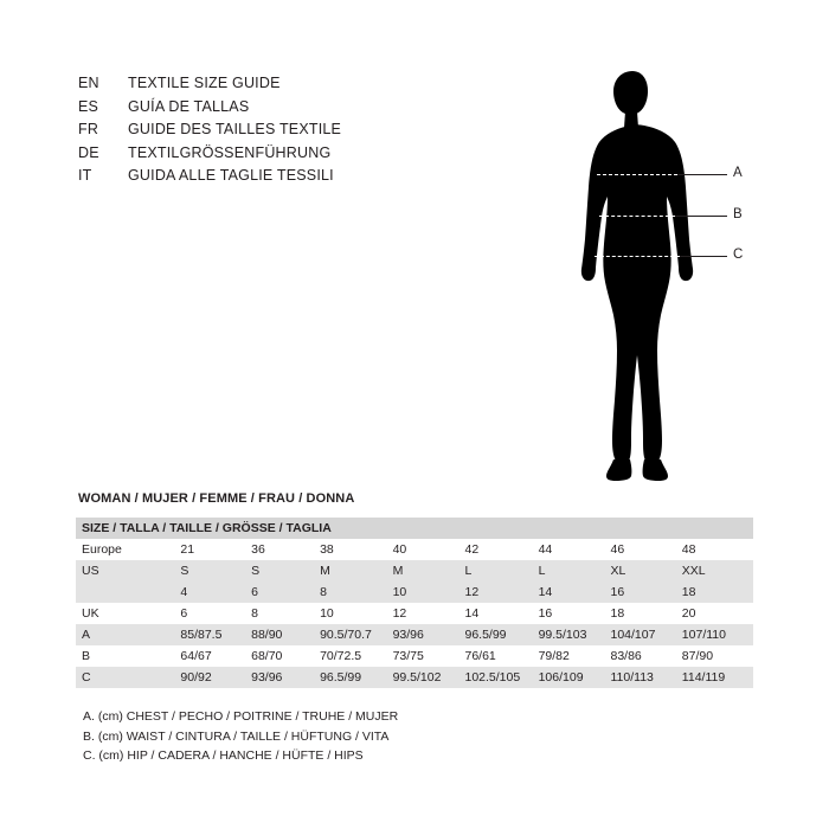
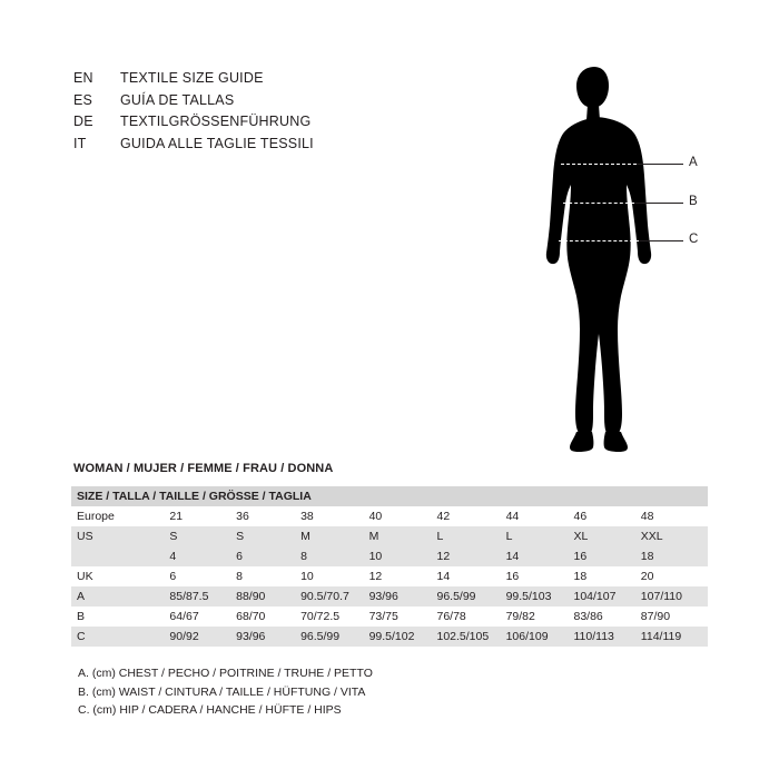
  EN
  TEXTILE SIZE GUIDE
  ES
  GUÍA DE TALLAS
- FR
- GUIDE DES TAILLES TEXTILE
  DE
  TEXTILGRÖSSENFÜHRUNG
  IT
  GUIDA ALLE TAGLIE TESSILI
  A
  B
  C
  WOMAN / MUJER / FEMME / FRAU / DONNA
  SIZE / TALLA / TAILLE / GRÖSSE / TAGLIA
  Europe	21	36	38	40	42	44	46	48
  US	S	S	M	M	L	L	XL	XXL
  	4	6	8	10	12	14	16	18
  UK	6	8	10	12	14	16	18	20
  A	85/87.5	88/90	90.5/70.7	93/96	96.5/99	99.5/103	104/107	107/110
- B	64/67	68/70	70/72.5	73/75	76/61	79/82	83/86	87/90
+ B	64/67	68/70	70/72.5	73/75	76/78	79/82	83/86	87/90
  C	90/92	93/96	96.5/99	99.5/102	102.5/105	106/109	110/113	114/119
- A. (cm) CHEST / PECHO / POITRINE / TRUHE / MUJER
+ A. (cm) CHEST / PECHO / POITRINE / TRUHE / PETTO
  B. (cm) WAIST / CINTURA / TAILLE / HÜFTUNG / VITA
  C. (cm) HIP / CADERA / HANCHE / HÜFTE / HIPS
